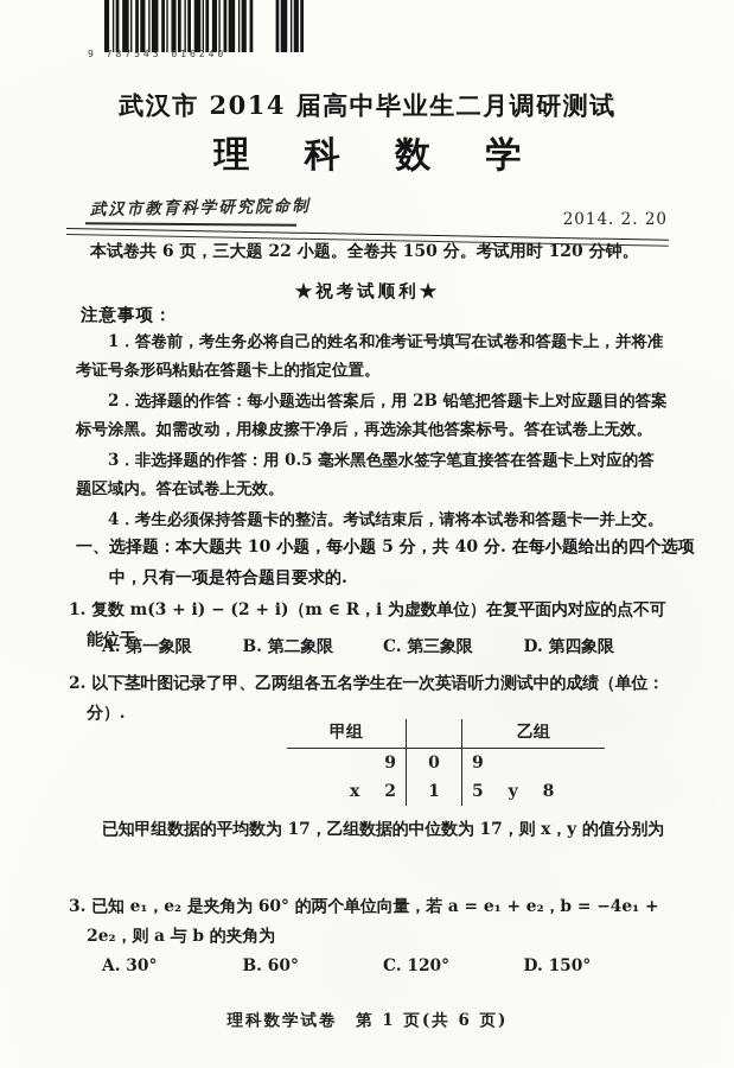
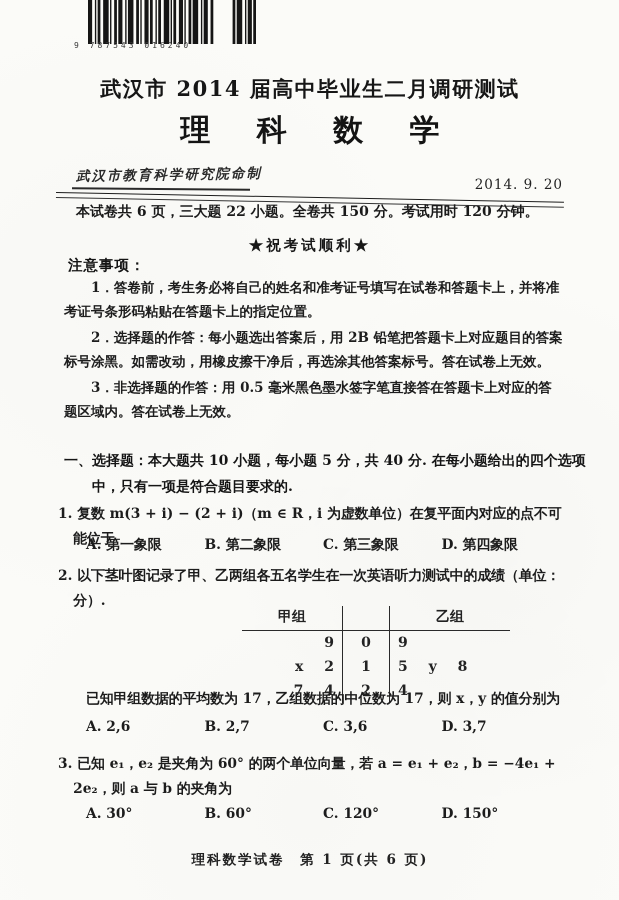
  9 787543 016240
  武汉市 2014 届高中毕业生二月调研测试
  理 科 数 学
  武汉市教育科学研究院命制
- 2014. 2. 20
+ 2014. 9. 20
  本试卷共 6 页，三大题 22 小题。全卷共 150 分。考试用时 120 分钟。
  ★祝考试顺利★
  注意事项：
  1．答卷前，考生务必将自己的姓名和准考证号填写在试卷和答题卡上，并将准考证号条形码粘贴在答题卡上的指定位置。
  2．选择题的作答：每小题选出答案后，用 2B 铅笔把答题卡上对应题目的答案标号涂黑。如需改动，用橡皮擦干净后，再选涂其他答案标号。答在试卷上无效。
  3．非选择题的作答：用 0.5 毫米黑色墨水签字笔直接答在答题卡上对应的答题区域内。答在试卷上无效。
- 4．考生必须保持答题卡的整洁。考试结束后，请将本试卷和答题卡一并上交。
  一、选择题：本大题共 10 小题，每小题 5 分，共 40 分. 在每小题给出的四个选项中，只有一项是符合题目要求的.
  1. 复数 m(3 + i) − (2 + i)（m ∈ R，i 为虚数单位）在复平面内对应的点不可能位于
  A. 第一象限
  B. 第二象限
  C. 第三象限
  D. 第四象限
  2. 以下茎叶图记录了甲、乙两组各五名学生在一次英语听力测试中的成绩（单位：分）.
  甲组		乙组
  9	0	9
  x 2	1	5 y 8
+ 7 4	2	4
  已知甲组数据的平均数为 17，乙组数据的中位数为 17，则 x，y 的值分别为
+ A. 2,6
+ B. 2,7
+ C. 3,6
+ D. 3,7
  3. 已知 e₁，e₂ 是夹角为 60° 的两个单位向量，若 a = e₁ + e₂，b = −4e₁ + 2e₂，则 a 与 b 的夹角为
  A. 30°
  B. 60°
  C. 120°
  D. 150°
  理科数学试卷 第 1 页(共 6 页)
